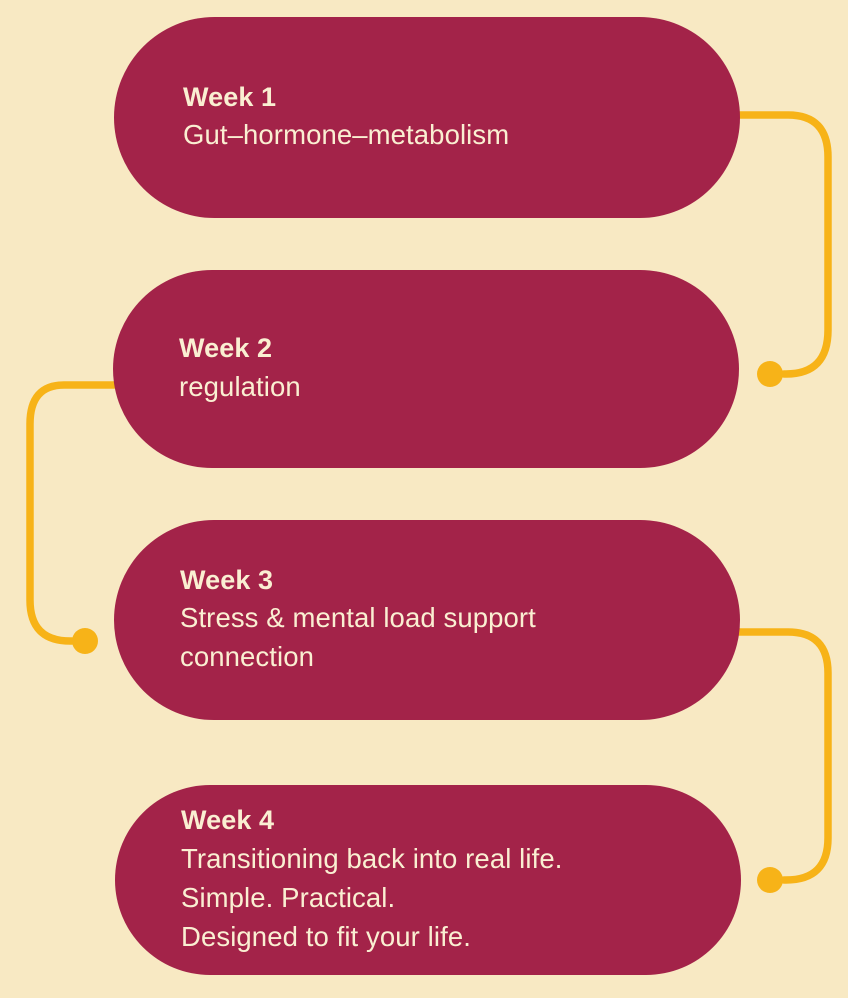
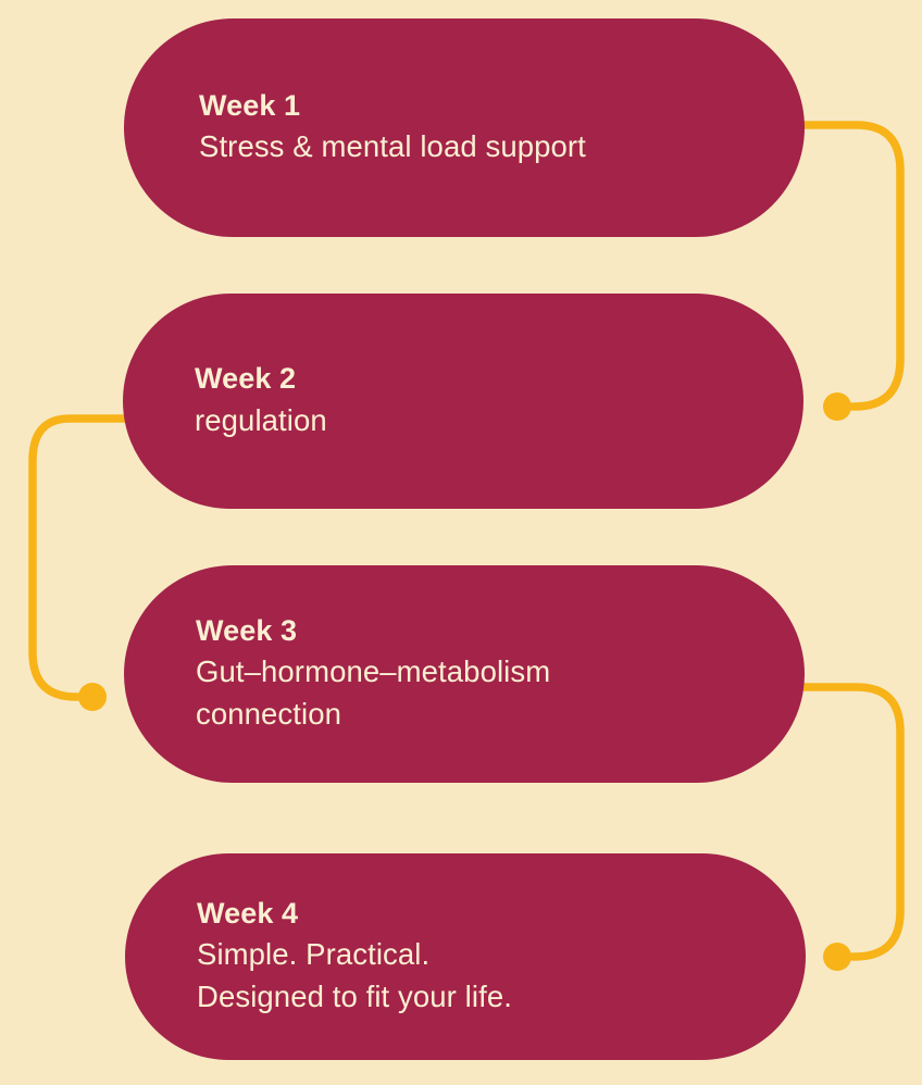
  Week 1
- Gut–hormone–metabolism
+ Stress & mental load support
  Week 2
  regulation
  Week 3
- Stress & mental load support
+ Gut–hormone–metabolism
  connection
  Week 4
- Transitioning back into real life.
  Simple. Practical.
  Designed to fit your life.
